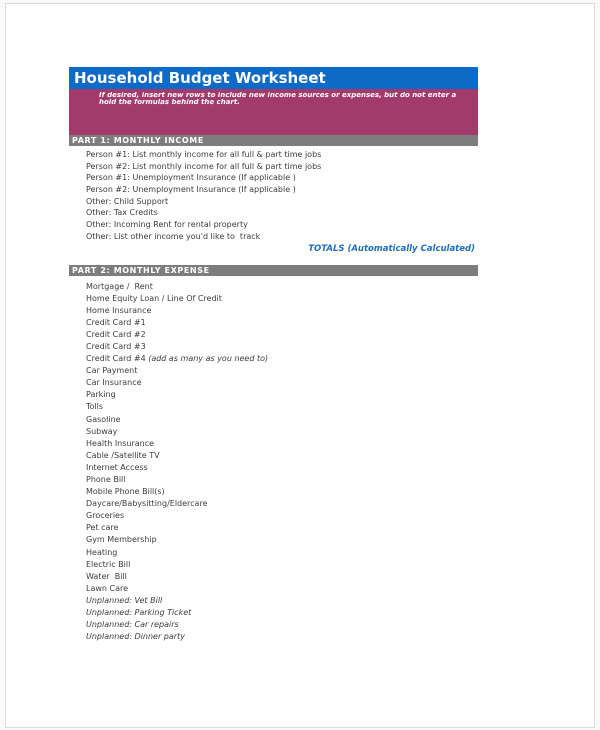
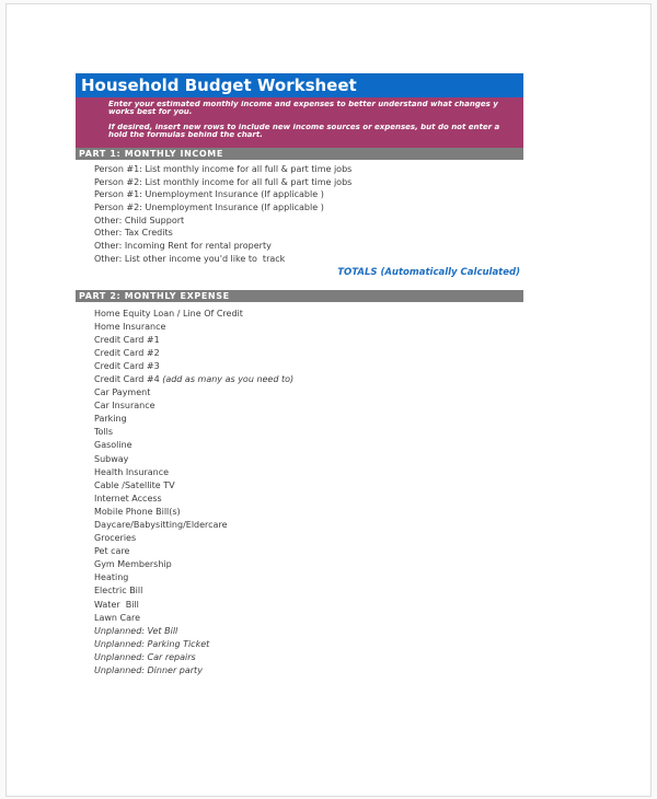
  Household Budget Worksheet
+ Enter your estimated monthly income and expenses to better understand what changes y
+ works best for you.
  If desired, insert new rows to include new income sources or expenses, but do not enter a
  hold the formulas behind the chart.
  PART 1: MONTHLY INCOME
  Person #1: List monthly income for all full & part time jobs
  Person #2: List monthly income for all full & part time jobs
  Person #1: Unemployment Insurance (If applicable )
  Person #2: Unemployment Insurance (If applicable )
  Other: Child Support
  Other: Tax Credits
  Other: Incoming Rent for rental property
  Other: List other income you'd like to track
  TOTALS (Automatically Calculated)
  PART 2: MONTHLY EXPENSE
- Mortgage / Rent
  Home Equity Loan / Line Of Credit
  Home Insurance
  Credit Card #1
  Credit Card #2
  Credit Card #3
  Credit Card #4 (add as many as you need to)
  Car Payment
  Car Insurance
  Parking
  Tolls
  Gasoline
  Subway
  Health Insurance
  Cable /Satellite TV
  Internet Access
- Phone Bill
  Mobile Phone Bill(s)
  Daycare/Babysitting/Eldercare
  Groceries
  Pet care
  Gym Membership
  Heating
  Electric Bill
  Water Bill
  Lawn Care
  Unplanned: Vet Bill
  Unplanned: Parking Ticket
  Unplanned: Car repairs
  Unplanned: Dinner party
